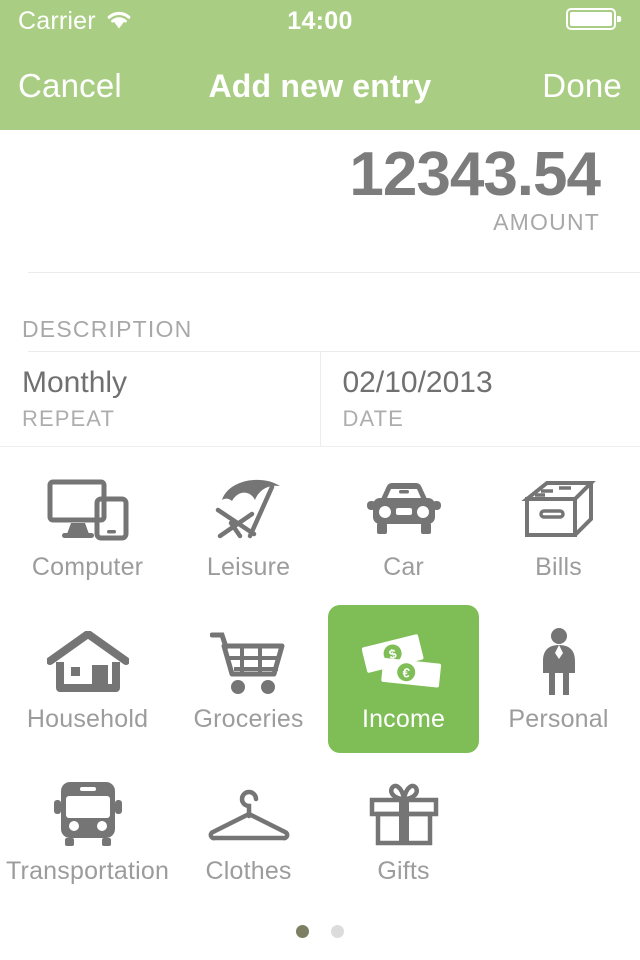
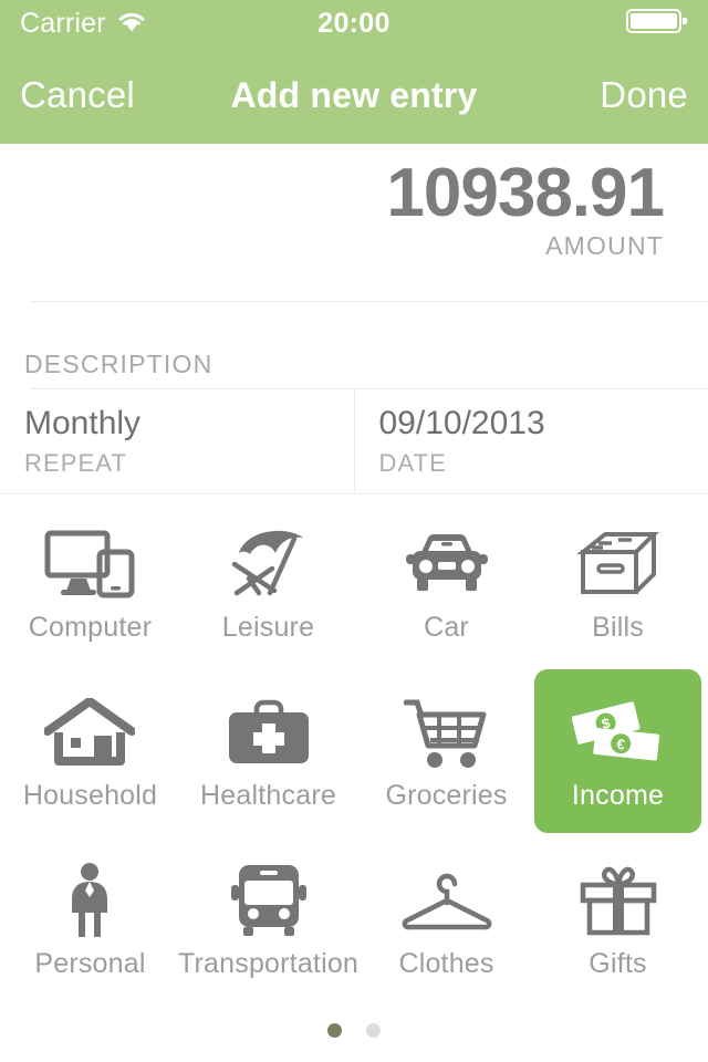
  Carrier
- 14:00
+ 20:00
  Cancel
  Add new entry
  Done
- 12343.54
+ 10938.91
  AMOUNT
  DESCRIPTION
  Monthly
  REPEAT
- 02/10/2013
+ 09/10/2013
  DATE
  Computer
  Leisure
  Car
  Bills
  Household
+ Healthcare
  Groceries
  Income
  Personal
  Transportation
  Clothes
  Gifts
